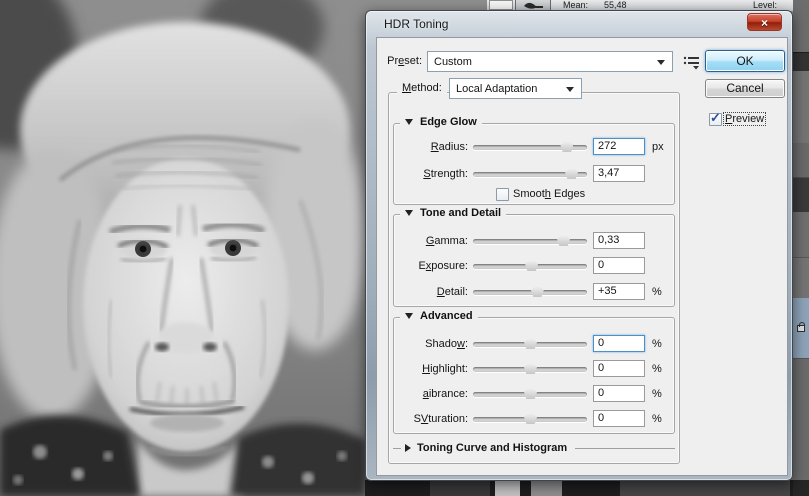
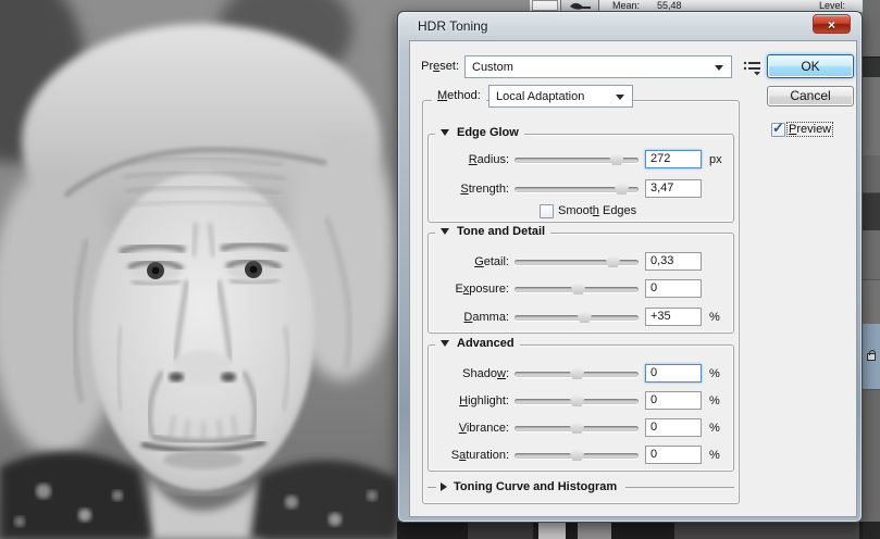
  Mean:
  55,48
  Level:
  HDR Toning
  ×
  Preset:
  Custom
  OK
  Cancel
  ✓
  Preview
  Method:
  Local Adaptation
  Edge Glow
  Radius:
  272
  px
  Strength:
  3,47
  Smooth Edges
  Tone and Detail
- Gamma:
+ Getail:
  0,33
  Exposure:
  0
- Detail:
+ Damma:
  +35
  %
  Advanced
  Shadow:
  0
  %
  Highlight:
  0
  %
- aibrance:
+ Vibrance:
  0
  %
- SVturation:
+ Saturation:
  0
  %
  Toning Curve and Histogram
